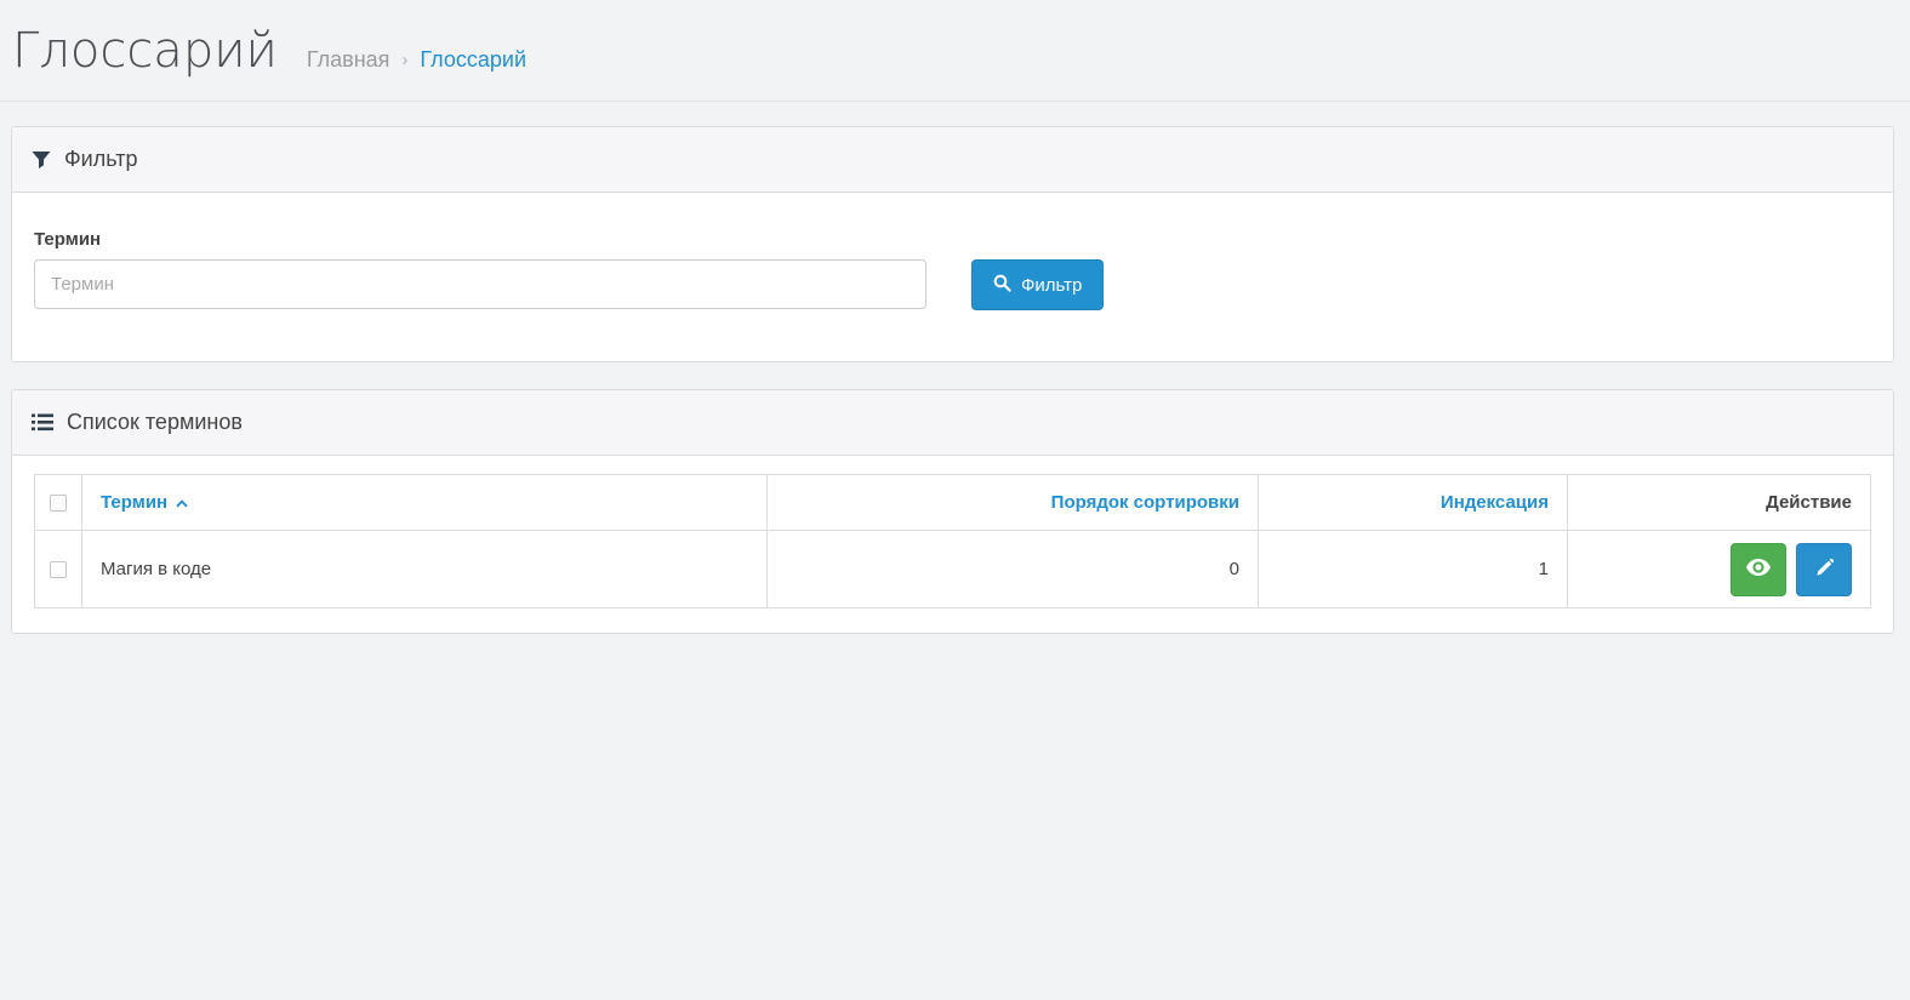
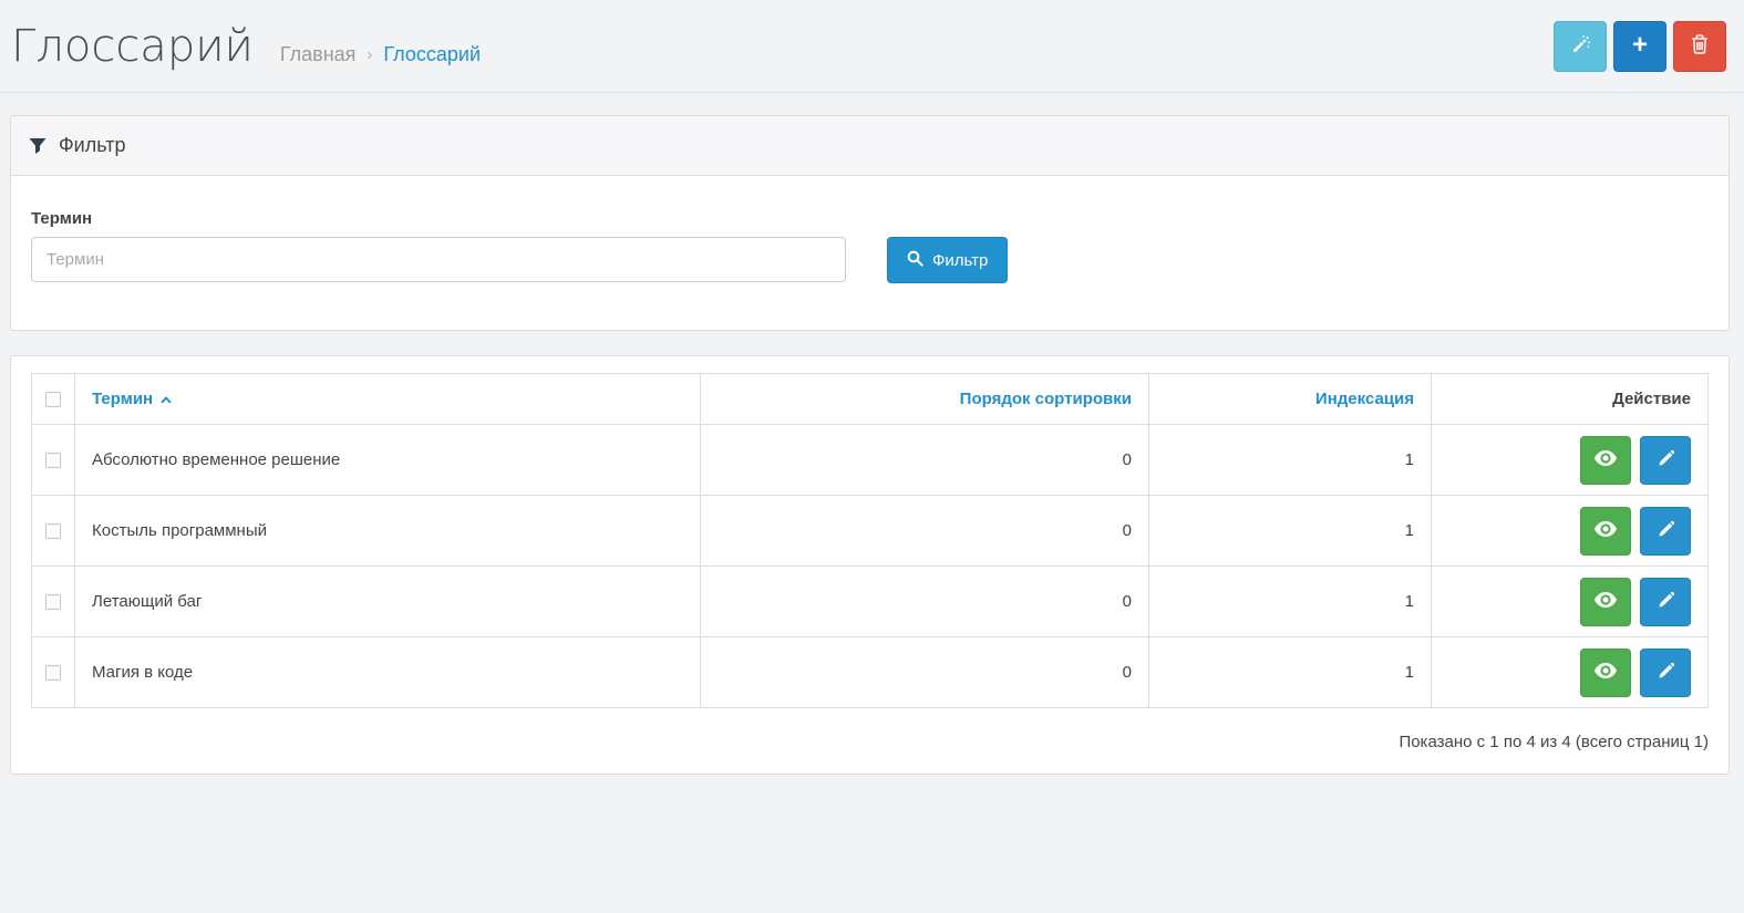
  Глоссарий
  Главная
  ›
  Глоссарий
+ +
  Фильтр
  Термин
  Термин
  Фильтр
- Список терминов
  	Термин	Порядок сортировки	Индексация	Действие
+ 	Абсолютно временное решение	0	1
+ 	Костыль программный	0	1
+ 	Летающий баг	0	1
  	Магия в коде	0	1
+ Показано с 1 по 4 из 4 (всего страниц 1)
